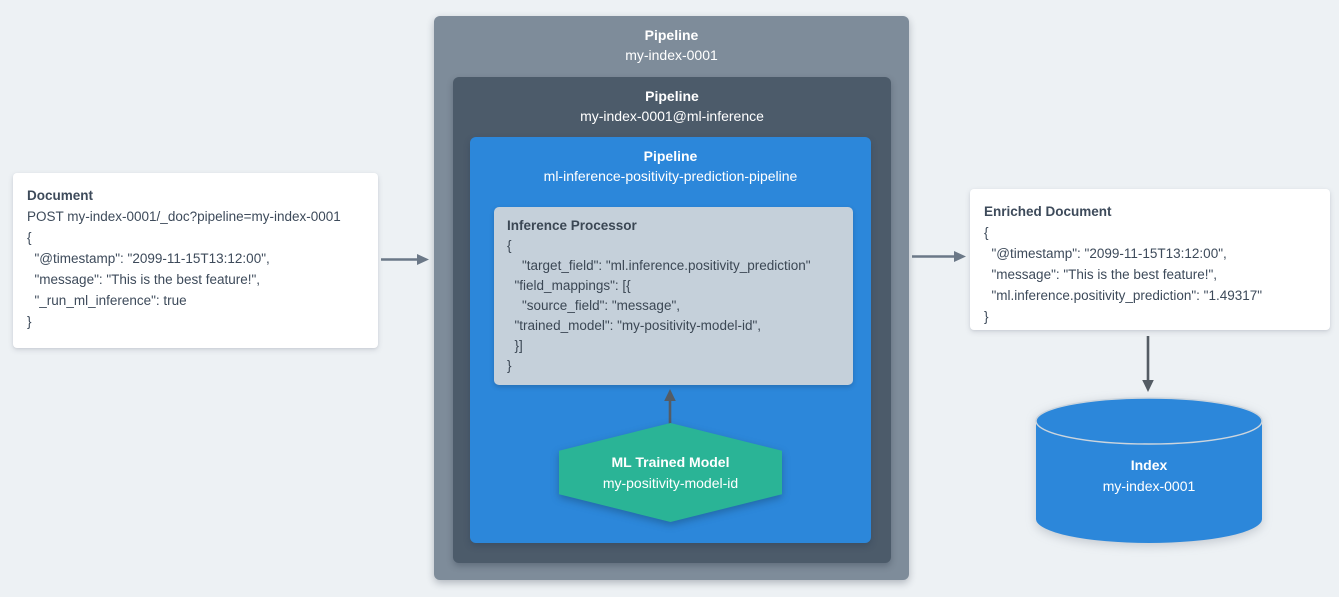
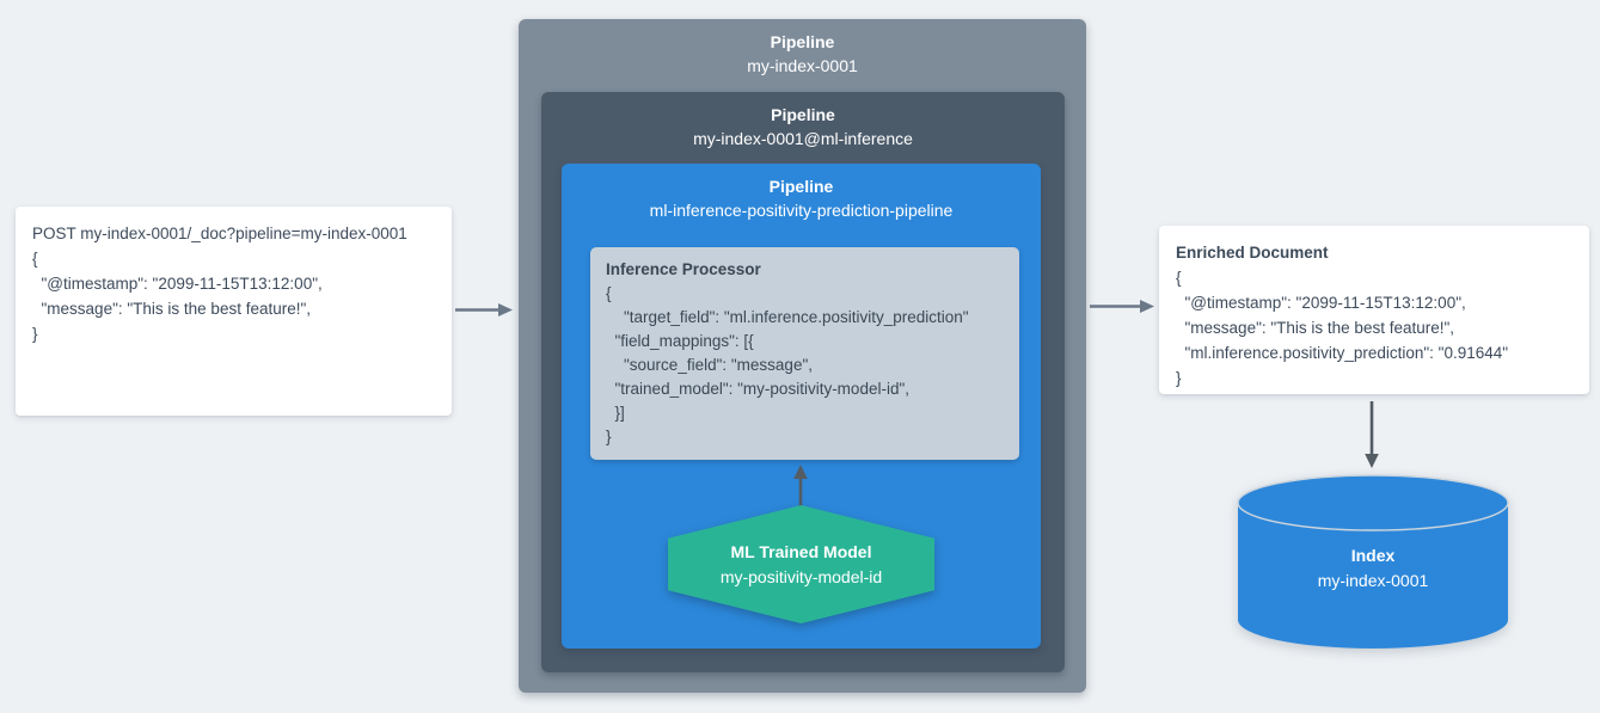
- Document
  POST my-index-0001/_doc?pipeline=my-index-0001
  {
  "@timestamp": "2099-11-15T13:12:00",
  "message": "This is the best feature!",
- "_run_ml_inference": true
  }
  Pipeline
  my-index-0001
  Pipeline
  my-index-0001@ml-inference
  Pipeline
  ml-inference-positivity-prediction-pipeline
  Inference Processor
  {
  "target_field": "ml.inference.positivity_prediction"
  "field_mappings": [{
  "source_field": "message",
  "trained_model": "my-positivity-model-id",
  }]
  }
  ML Trained Model
  my-positivity-model-id
  Enriched Document
  {
  "@timestamp": "2099-11-15T13:12:00",
  "message": "This is the best feature!",
- "ml.inference.positivity_prediction": "1.49317"
+ "ml.inference.positivity_prediction": "0.91644"
  }
  Index
  my-index-0001
